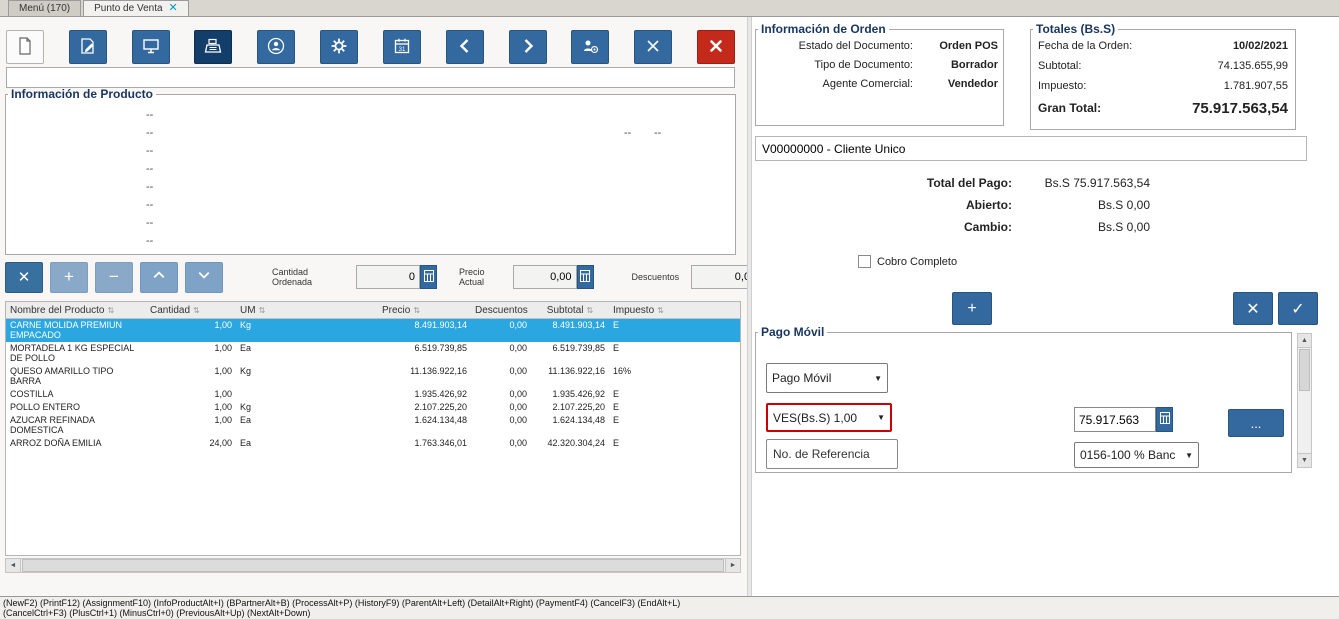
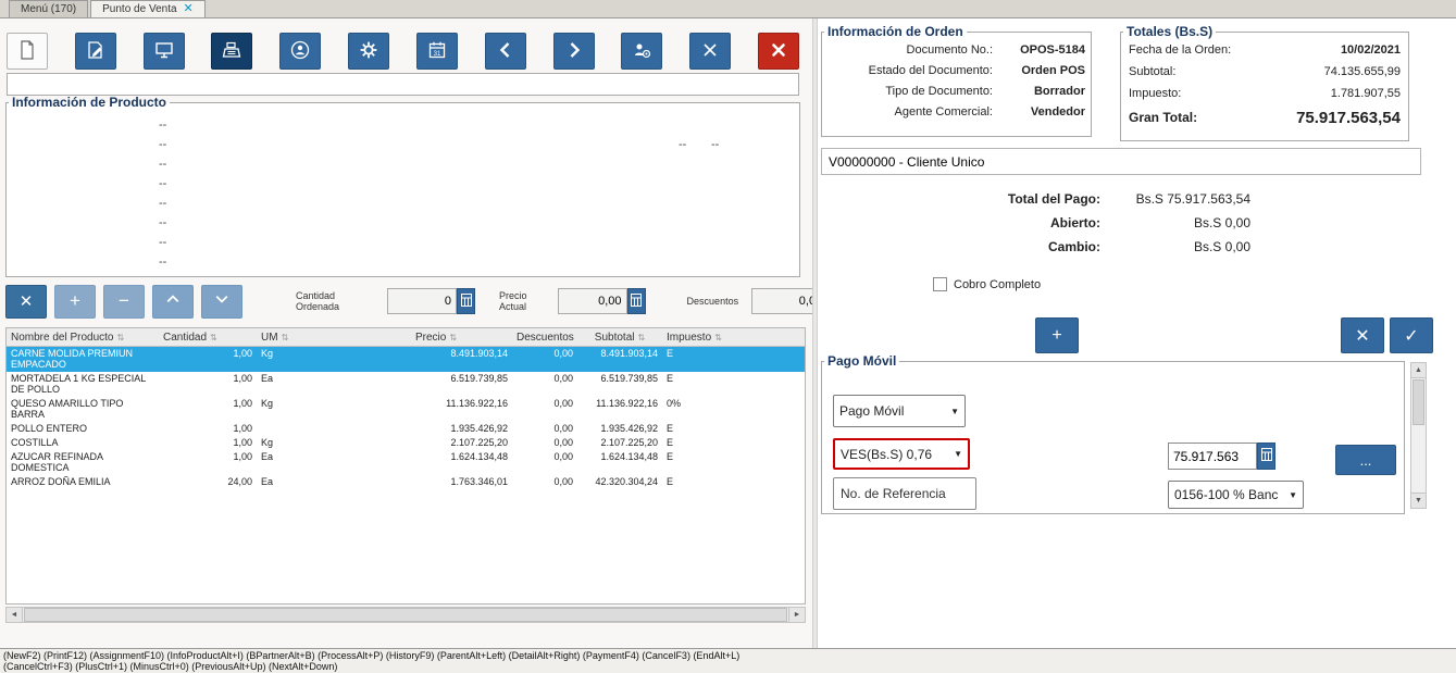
  Menú (170)
  Punto de Venta
  ✕
  Información de Producto
  --
  --
  --
  --
  --
  --
  --
  --
  --
  --
  ✕
  +
  −
  Cantidad
  Ordenada
  0
  Precio
  Actual
  0,00
  Descuentos
  Nombre del Producto
  ⇅
  Cantidad
  ⇅
  UM
  ⇅
  Precio
  ⇅
  Descuentos
  Subtotal
  ⇅
  Impuesto
  ⇅
  CARNE MOLIDA PREMIUN EMPACADO
  1,00
  Kg
  8.491.903,14
  0,00
  8.491.903,14
  E
  MORTADELA 1 KG ESPECIAL DE POLLO
  1,00
  Ea
  6.519.739,85
  0,00
  6.519.739,85
  E
  QUESO AMARILLO TIPO BARRA
  1,00
  Kg
  11.136.922,16
  0,00
  11.136.922,16
- 16%
+ 0%
- COSTILLA
+ POLLO ENTERO
  1,00
  1.935.426,92
  0,00
  1.935.426,92
  E
- POLLO ENTERO
+ COSTILLA
  1,00
  Kg
  2.107.225,20
  0,00
  2.107.225,20
  E
  AZUCAR REFINADA DOMESTICA
  1,00
  Ea
  1.624.134,48
  0,00
  1.624.134,48
  E
  ARROZ DOÑA EMILIA
  24,00
  Ea
  1.763.346,01
  0,00
  42.320.304,24
  E
  Información de Orden
+ Documento No.:
+ OPOS-5184
  Estado del Documento:
  Orden POS
  Tipo de Documento:
  Borrador
  Agente Comercial:
  Vendedor
  Totales (Bs.S)
  Fecha de la Orden:
  10/02/2021
  Subtotal:
  74.135.655,99
  Impuesto:
  1.781.907,55
  Gran Total:
  75.917.563,54
  V00000000 - Cliente Unico
  Total del Pago:
  Bs.S 75.917.563,54
  Abierto:
  Bs.S 0,00
  Cambio:
  Bs.S 0,00
  Cobro Completo
  +
  ✕
  ✓
  Pago Móvil
  Pago Móvil
  ▼
- VES(Bs.S) 1,00
+ VES(Bs.S) 0,76
  ▼
  No. de Referencia
  75.917.563
  0156-100 % Banc
  ▼
  ...
  (NewF2) (PrintF12) (AssignmentF10) (InfoProductAlt+I) (BPartnerAlt+B) (ProcessAlt+P) (HistoryF9) (ParentAlt+Left) (DetailAlt+Right) (PaymentF4) (CancelF3) (EndAlt+L)
  (CancelCtrl+F3) (PlusCtrl+1) (MinusCtrl+0) (PreviousAlt+Up) (NextAlt+Down)
